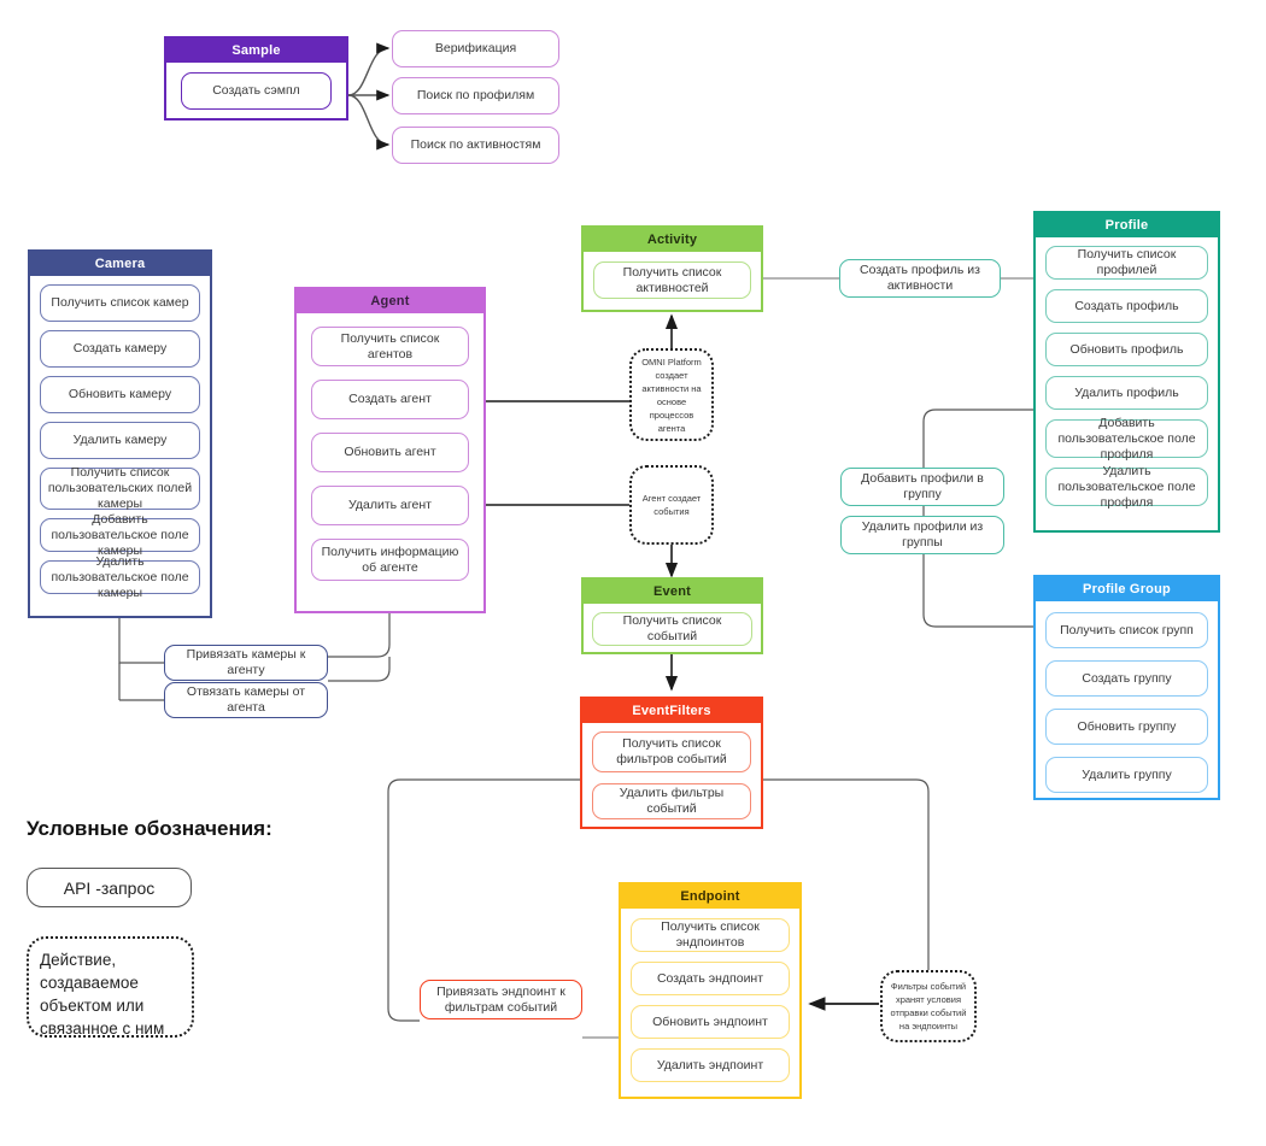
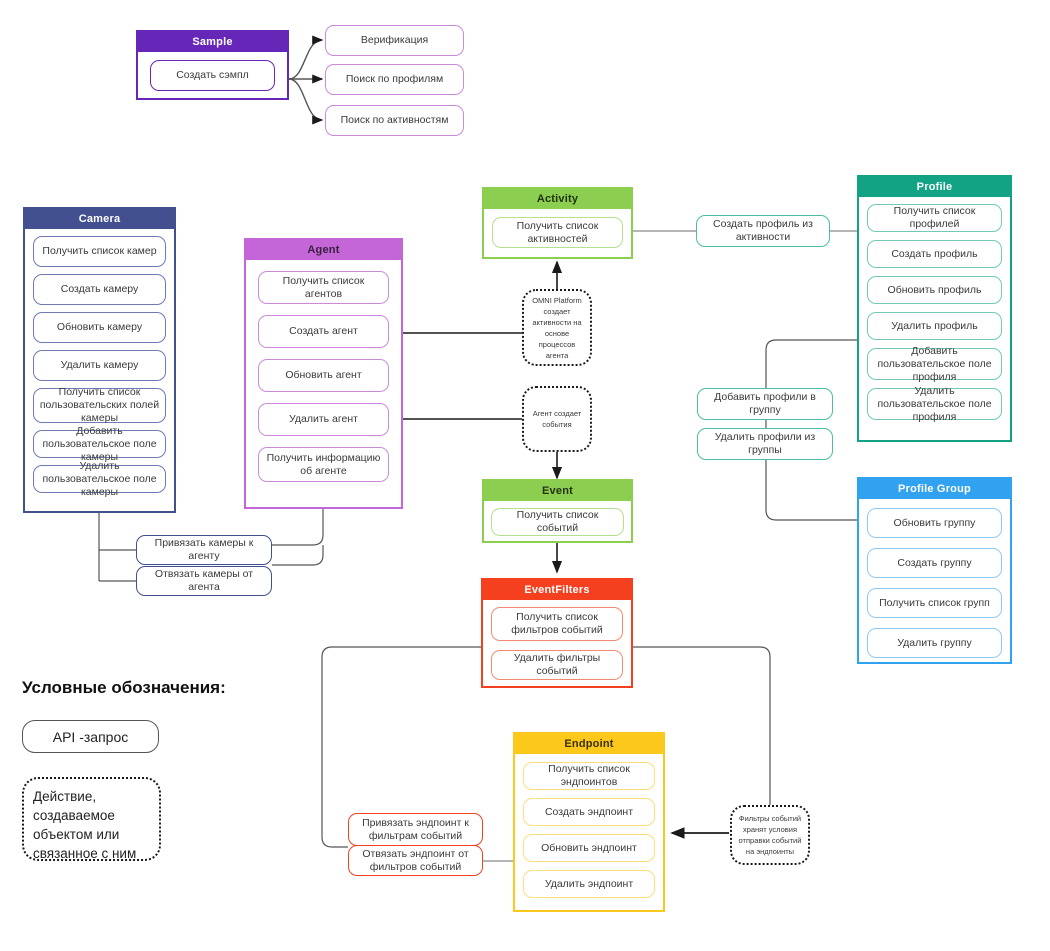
  Sample
  Создать сэмпл
  Верификация
  Поиск по профилям
  Поиск по активностям
  Camera
  Получить список камер
  Создать камеру
  Обновить камеру
  Удалить камеру
  Получить список пользовательских полей камеры
  Добавить пользовательское поле камеры
  Удалить пользовательское поле камеры
  Привязать камеры к агенту
  Отвязать камеры от агента
  Agent
  Получить список агентов
  Создать агент
  Обновить агент
  Удалить агент
  Получить информацию об агенте
  Activity
  Получить список активностей
  OMNI Platform создает активности на основе процессов агента
  Агент создает события
  Фильтры событий хранят условия отправки событий на эндпоинты
  Event
  Получить список событий
  EventFilters
  Получить список фильтров событий
  Удалить фильтры событий
  Endpoint
  Получить список эндпоинтов
  Создать эндпоинт
  Обновить эндпоинт
  Удалить эндпоинт
  Привязать эндпоинт к фильтрам событий
+ Отвязать эндпоинт от фильтров событий
  Profile
  Получить список профилей
  Создать профиль
  Обновить профиль
  Удалить профиль
  Добавить пользовательское поле профиля
  Удалить пользовательское поле профиля
  Создать профиль из активности
  Добавить профили в группу
  Удалить профили из группы
  Profile Group
- Получить список групп
+ Обновить группу
  Создать группу
- Обновить группу
+ Получить список групп
  Удалить группу
  Условные обозначения:
  API -запрос
  Действие, создаваемое объектом или связанное с ним
